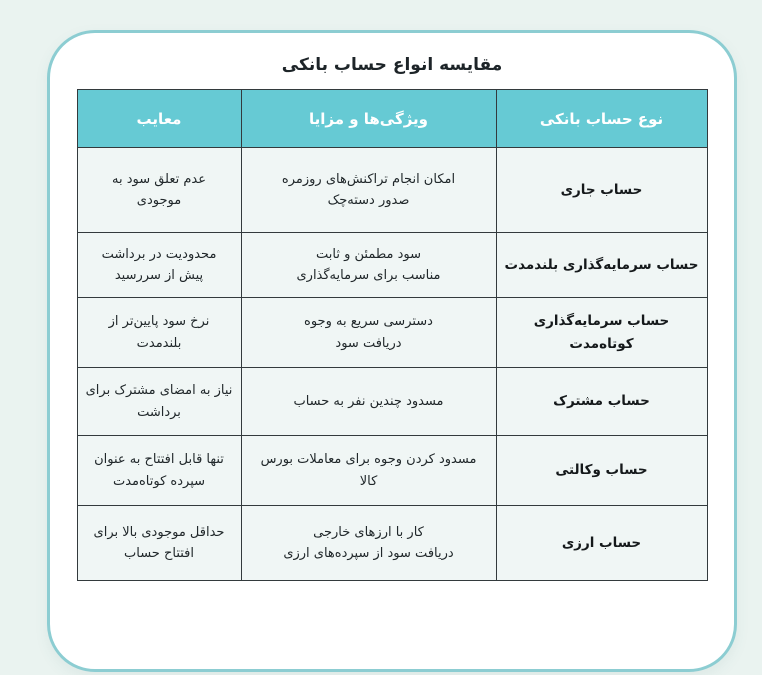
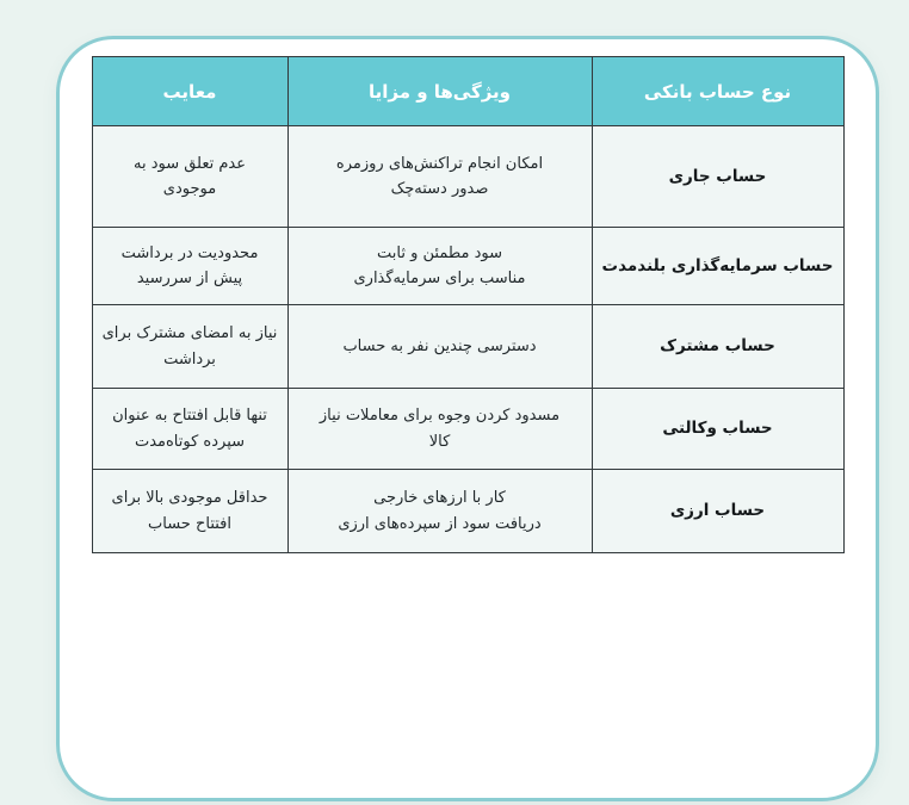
- مقایسه انواع حساب بانکی
  نوع حساب بانکی	ویژگی‌ها و مزایا	معایب
  حساب جاری	امکان انجام تراکنش‌های روزمره صدور دسته‌چک	عدم تعلق سود به موجودی
  حساب سرمایه‌گذاری بلندمدت	سود مطمئن و ثابت مناسب برای سرمایه‌گذاری	محدودیت در برداشت پیش از سررسید
- حساب سرمایه‌گذاری کوتاه‌مدت	دسترسی سریع به وجوه دریافت سود	نرخ سود پایین‌تر از بلندمدت
- حساب مشترک	مسدود چندین نفر به حساب	نیاز به امضای مشترک برای برداشت
+ حساب مشترک	دسترسی چندین نفر به حساب	نیاز به امضای مشترک برای برداشت
- حساب وکالتی	مسدود کردن وجوه برای معاملات بورس کالا	تنها قابل افتتاح به عنوان سپرده کوتاه‌مدت
+ حساب وکالتی	مسدود کردن وجوه برای معاملات نیاز کالا	تنها قابل افتتاح به عنوان سپرده کوتاه‌مدت
  حساب ارزی	کار با ارزهای خارجی دریافت سود از سپرده‌های ارزی	حداقل موجودی بالا برای افتتاح حساب
